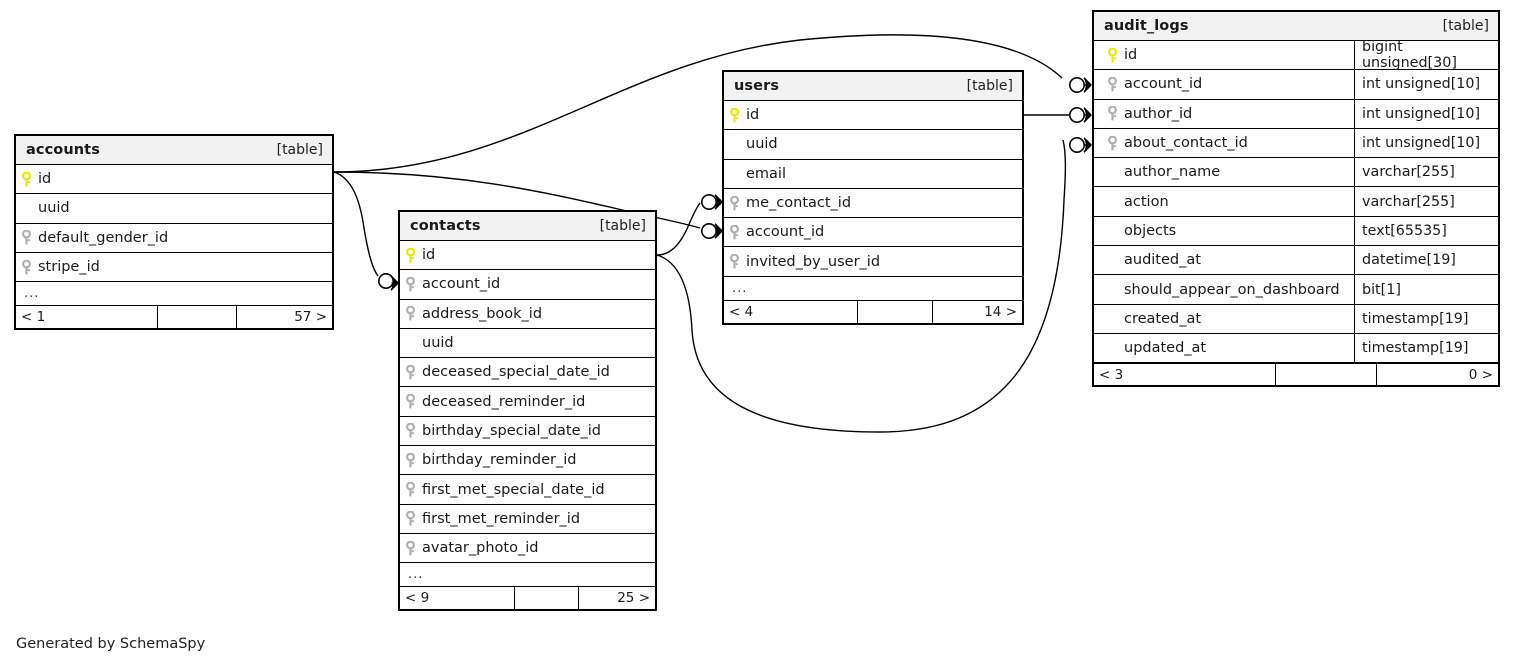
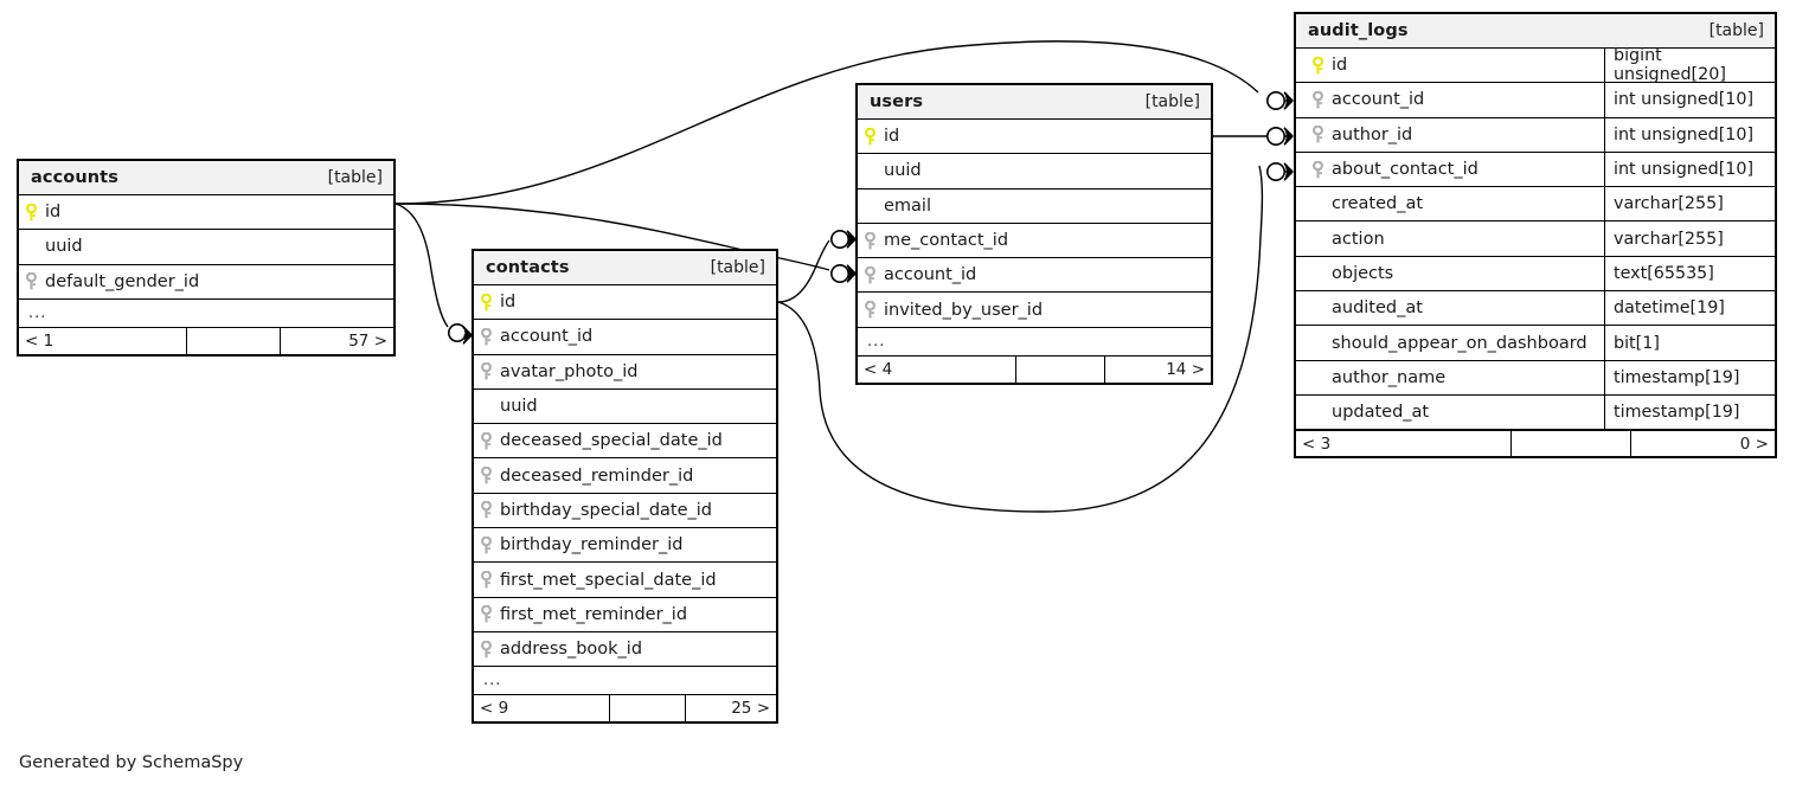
  accounts
  [table]
  id
  uuid
  default_gender_id
- stripe_id
  ...
  < 1
  57 >
  contacts
  [table]
  id
  account_id
- address_book_id
+ avatar_photo_id
  uuid
  deceased_special_date_id
  deceased_reminder_id
  birthday_special_date_id
  birthday_reminder_id
  first_met_special_date_id
  first_met_reminder_id
- avatar_photo_id
+ address_book_id
  ...
  < 9
  25 >
  users
  [table]
  id
  uuid
  email
  me_contact_id
  account_id
  invited_by_user_id
  ...
  < 4
  14 >
  audit_logs
  [table]
  id
- bigint unsigned[30]
+ bigint unsigned[20]
  account_id
  int unsigned[10]
  author_id
  int unsigned[10]
  about_contact_id
  int unsigned[10]
- author_name
+ created_at
  varchar[255]
  action
  varchar[255]
  objects
  text[65535]
  audited_at
  datetime[19]
  should_appear_on_dashboard
  bit[1]
- created_at
+ author_name
  timestamp[19]
  updated_at
  timestamp[19]
  < 3
  0 >
  Generated by SchemaSpy
